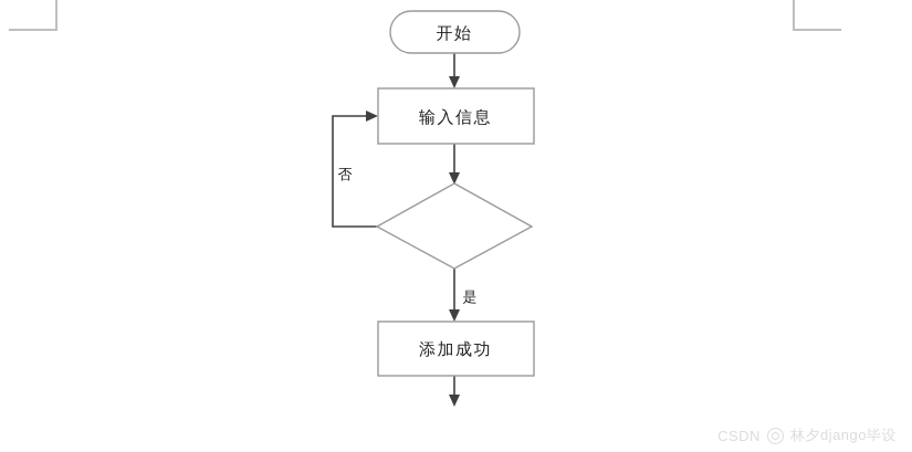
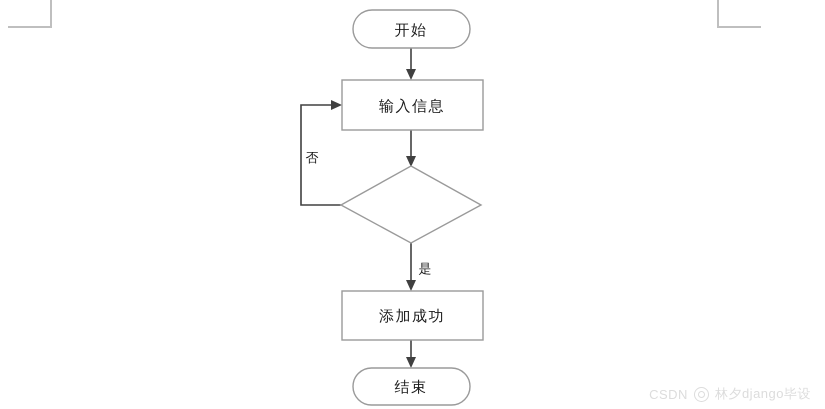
  开始
  输入信息
  添加成功
+ 结束
  否
  是
  CSDN
  林夕django毕设
